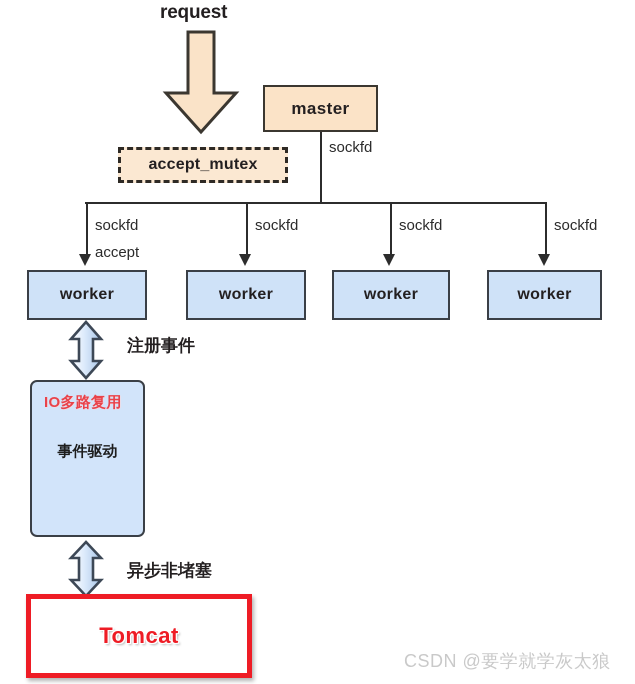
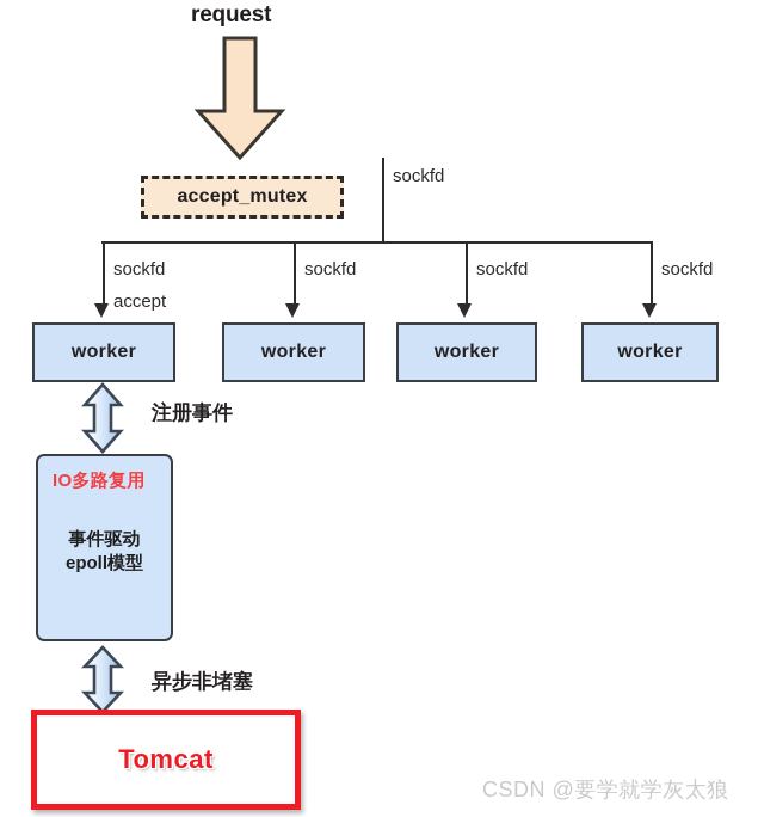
  request
- master
  accept_mutex
  sockfd
  sockfd
  accept
  sockfd
  sockfd
  sockfd
  worker
  worker
  worker
  worker
  注册事件
  IO多路复用
  事件驱动
+ epoll模型
  异步非堵塞
  Tomcat
  CSDN @要学就学灰太狼
